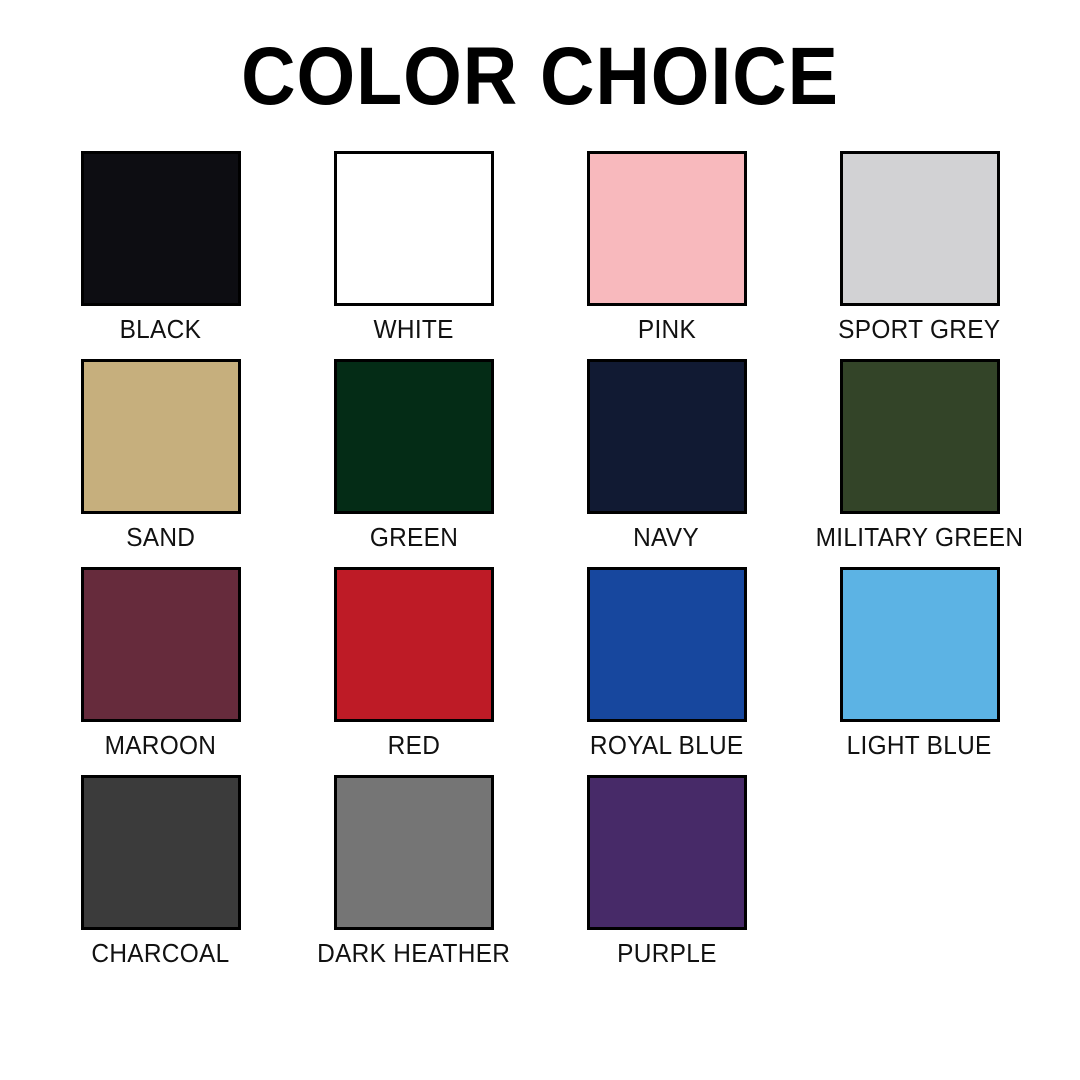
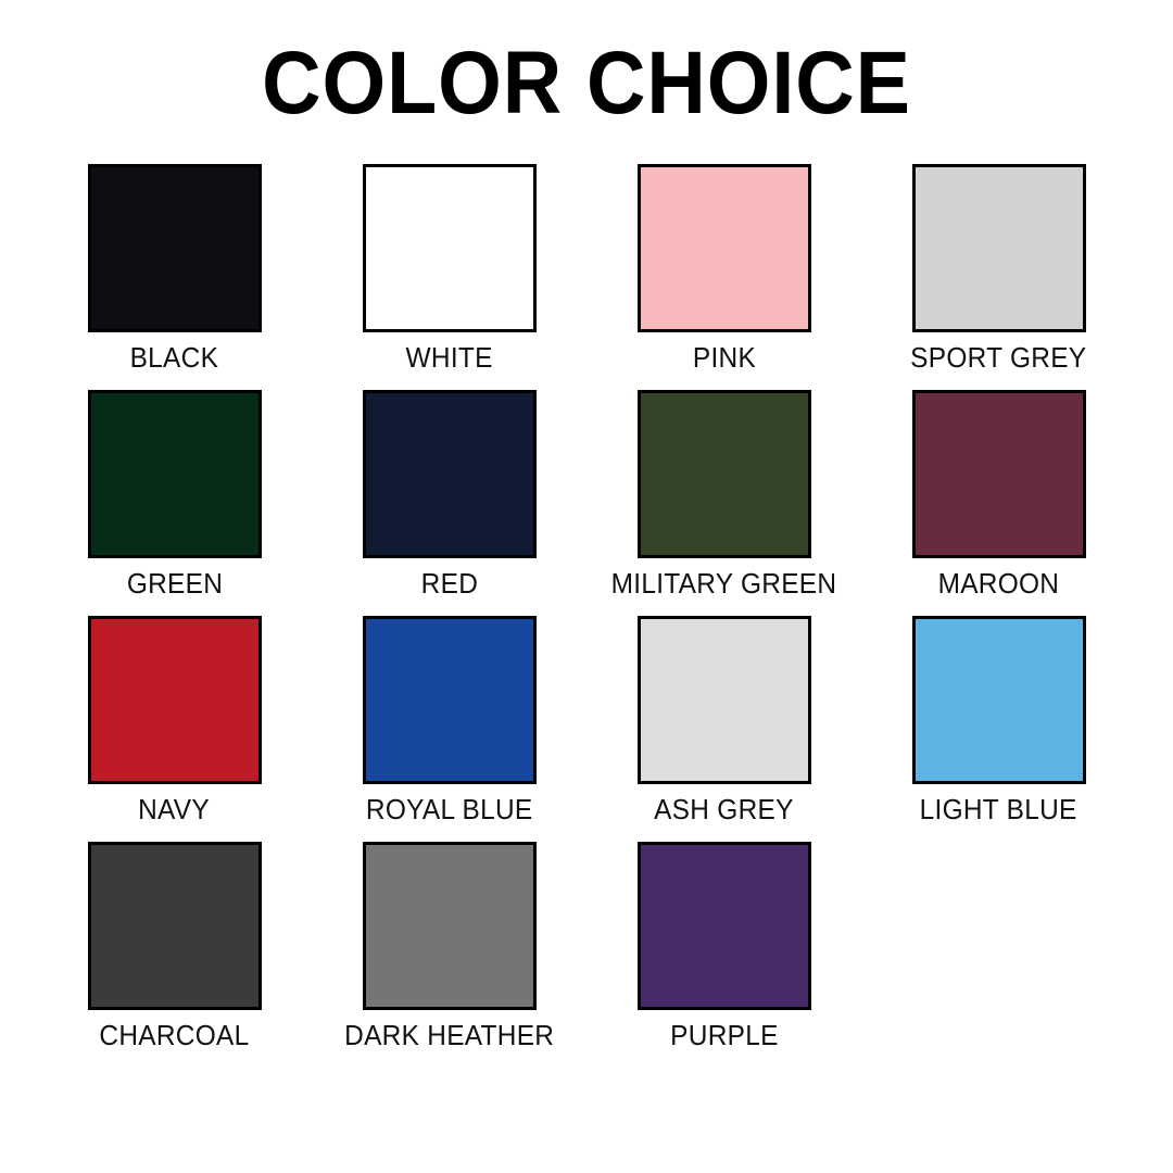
  COLOR CHOICE
  BLACK
  WHITE
  PINK
  SPORT GREY
- SAND
  GREEN
- NAVY
+ RED
  MILITARY GREEN
  MAROON
- RED
+ NAVY
  ROYAL BLUE
+ ASH GREY
  LIGHT BLUE
  CHARCOAL
  DARK HEATHER
  PURPLE
